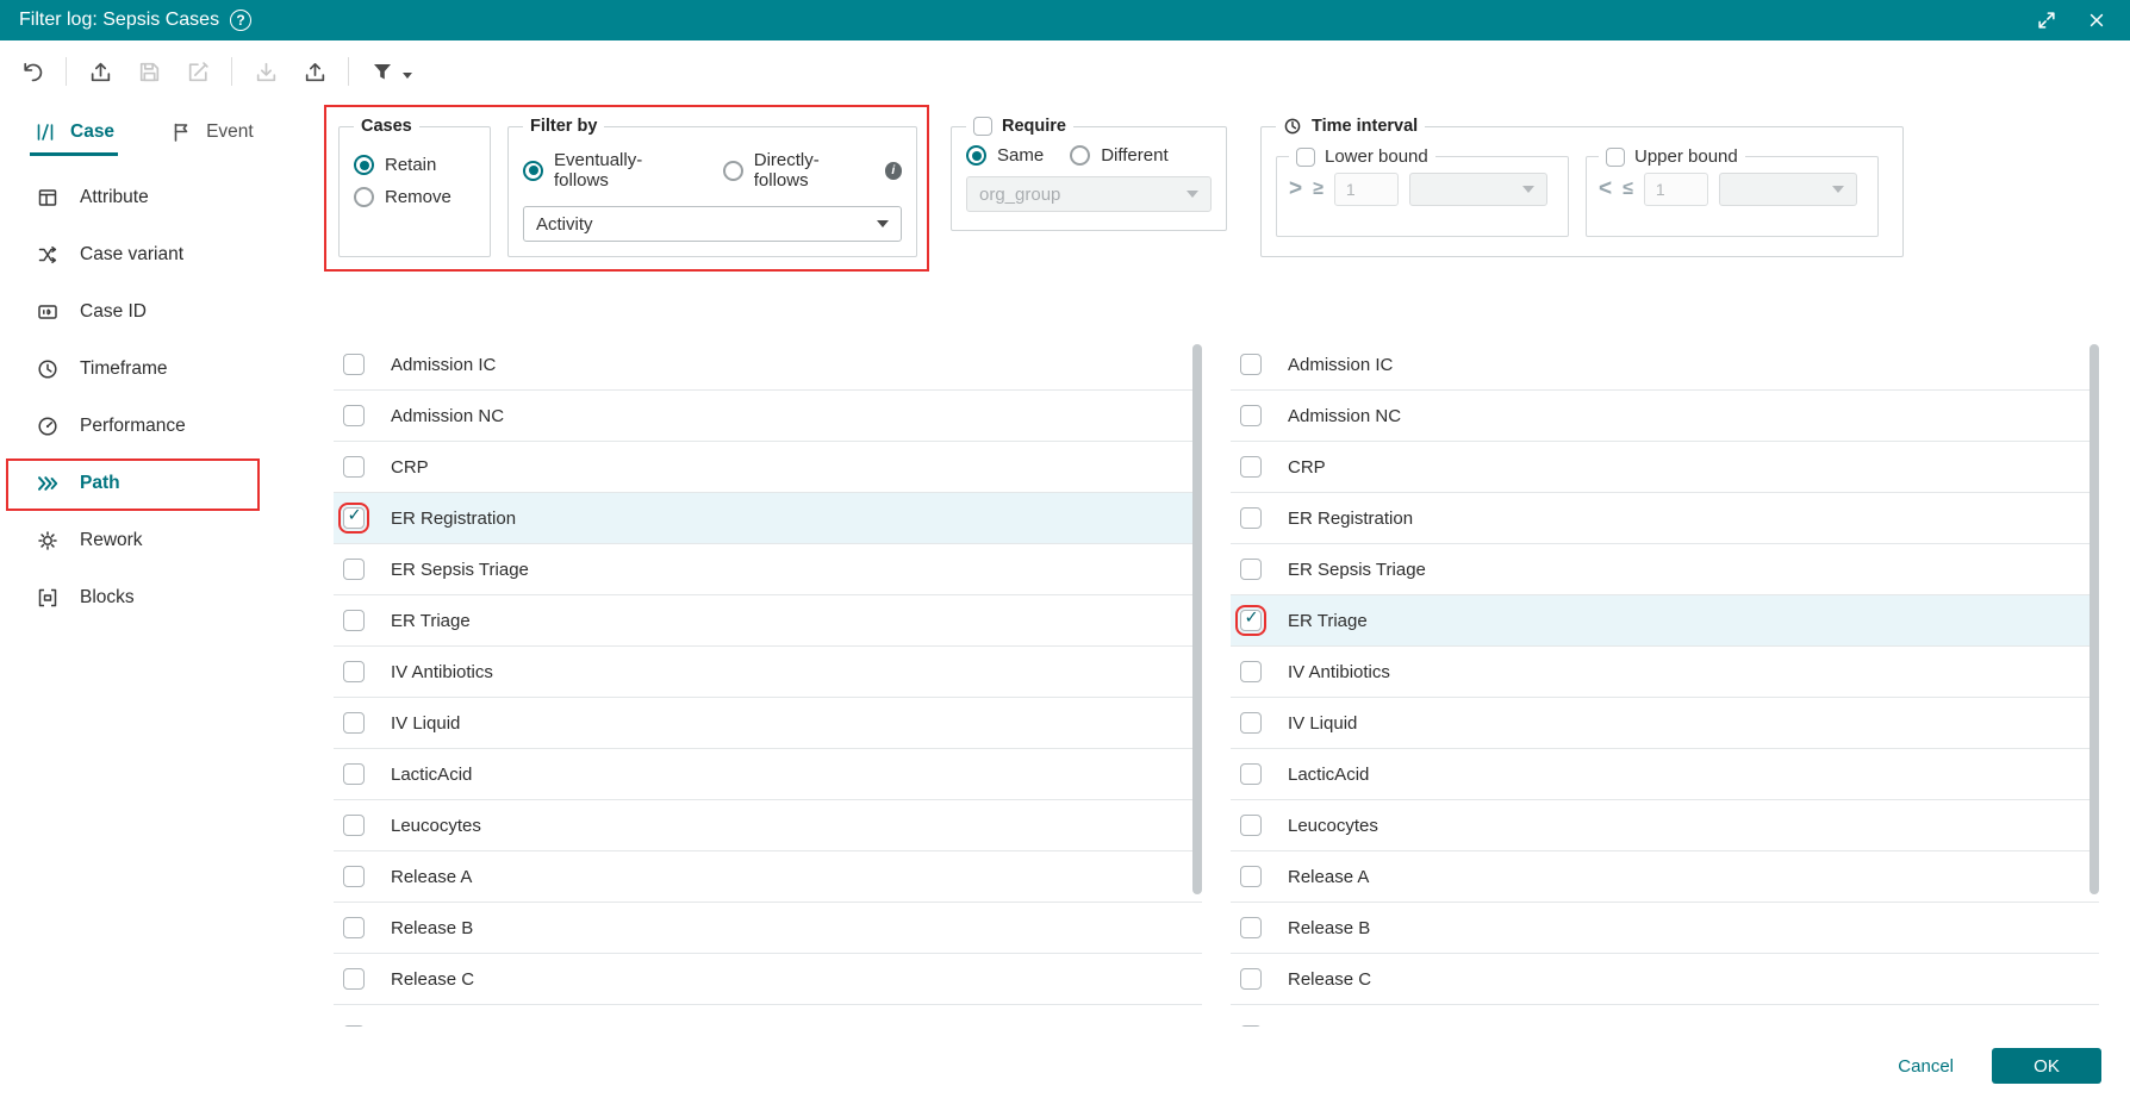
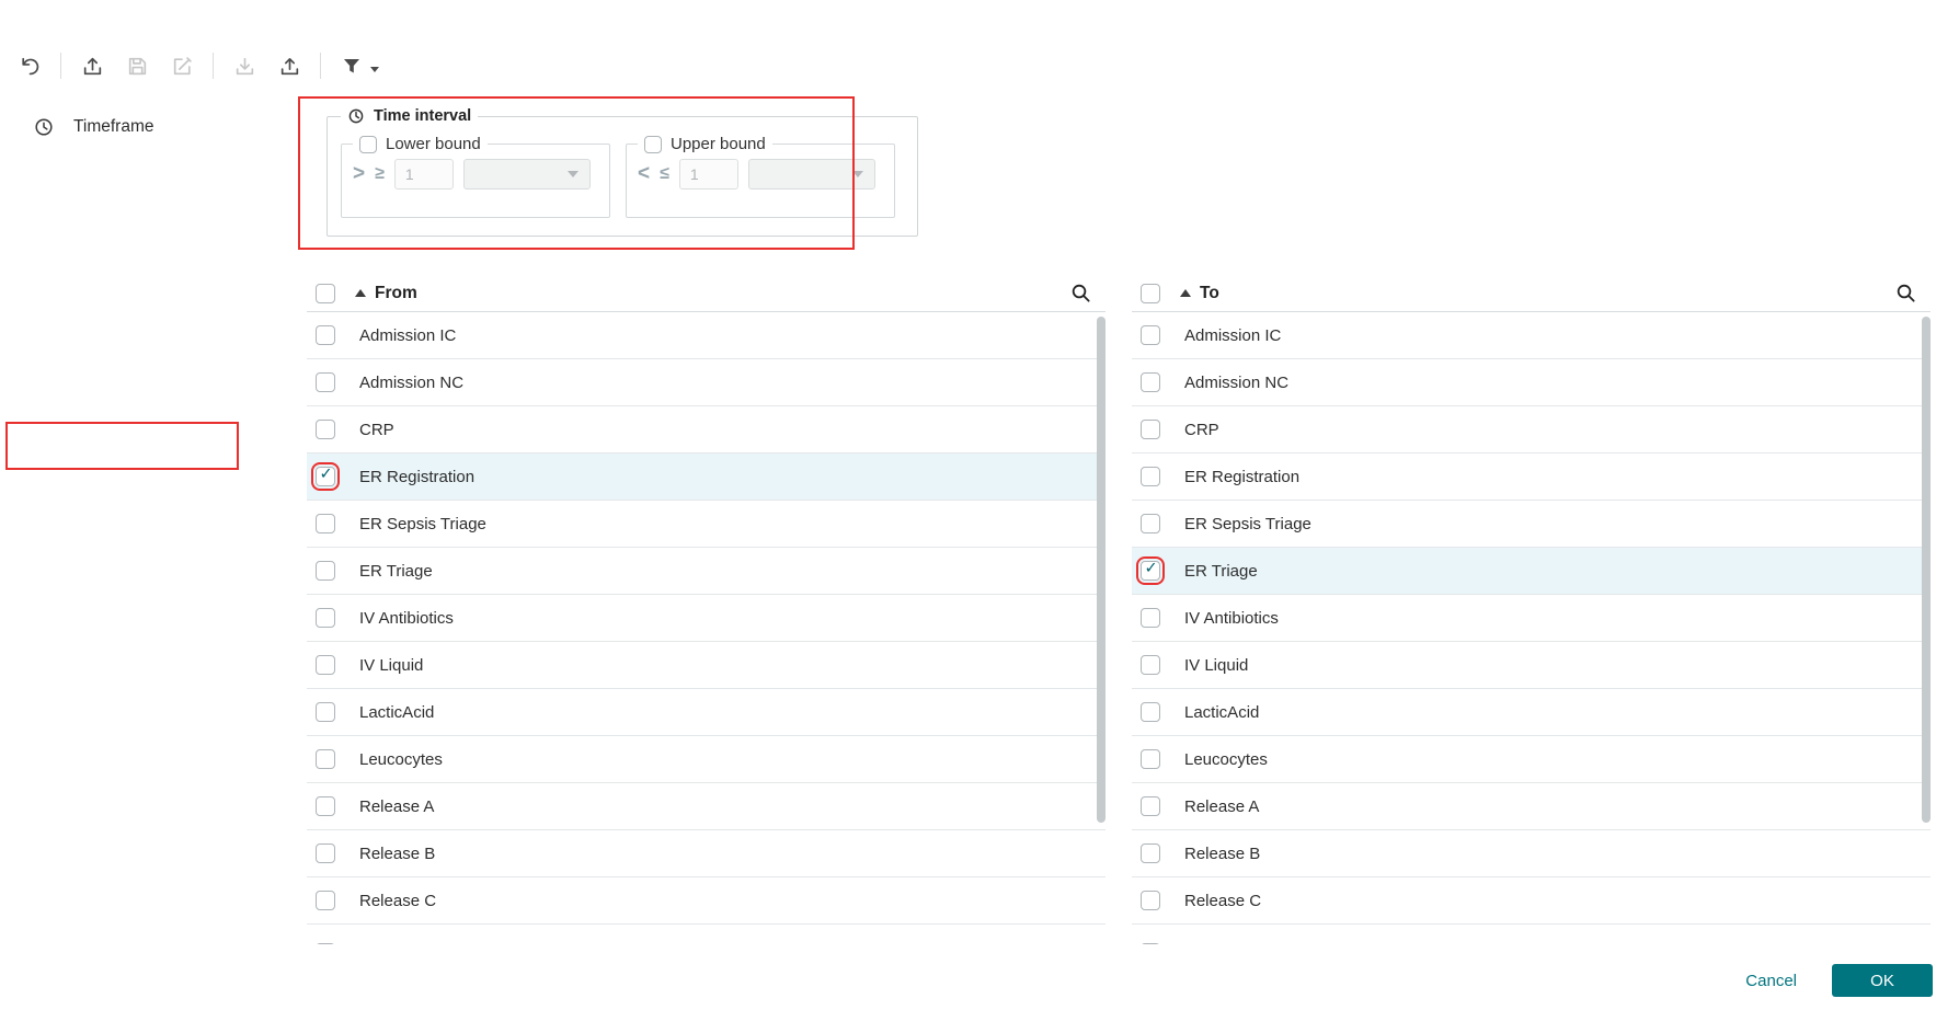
- Filter log: Sepsis Cases
- Case
- Event
- Attribute
- Case variant
- Case ID
  Timeframe
- Performance
- Path
- Rework
- Blocks
- Cases
- Retain
- Remove
- Filter by
- Eventually-follows
- Directly-follows
- Activity
- Require
- Same
- Different
- org_group
  Time interval
  Lower bound
  >
  ≥
  1
  Upper bound
  <
  ≤
  1
+ From
  Admission IC
  Admission NC
  CRP
  ER Registration
  ER Sepsis Triage
  ER Triage
  IV Antibiotics
  IV Liquid
  LacticAcid
  Leucocytes
  Release A
  Release B
  Release C
+ To
  Admission IC
  Admission NC
  CRP
  ER Registration
  ER Sepsis Triage
  ER Triage
  IV Antibiotics
  IV Liquid
  LacticAcid
  Leucocytes
  Release A
  Release B
  Release C
  Cancel
  OK
